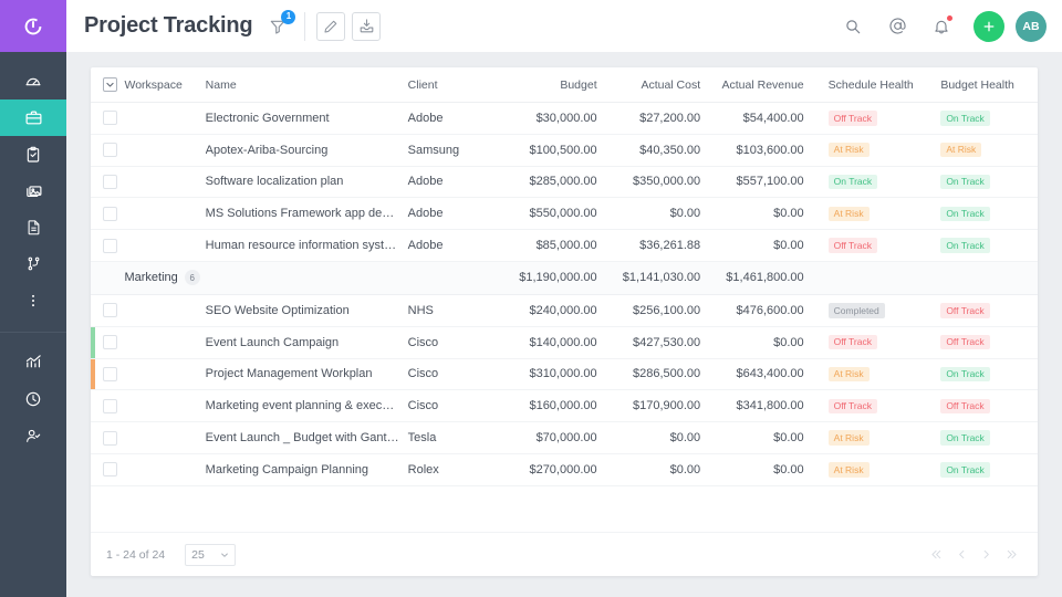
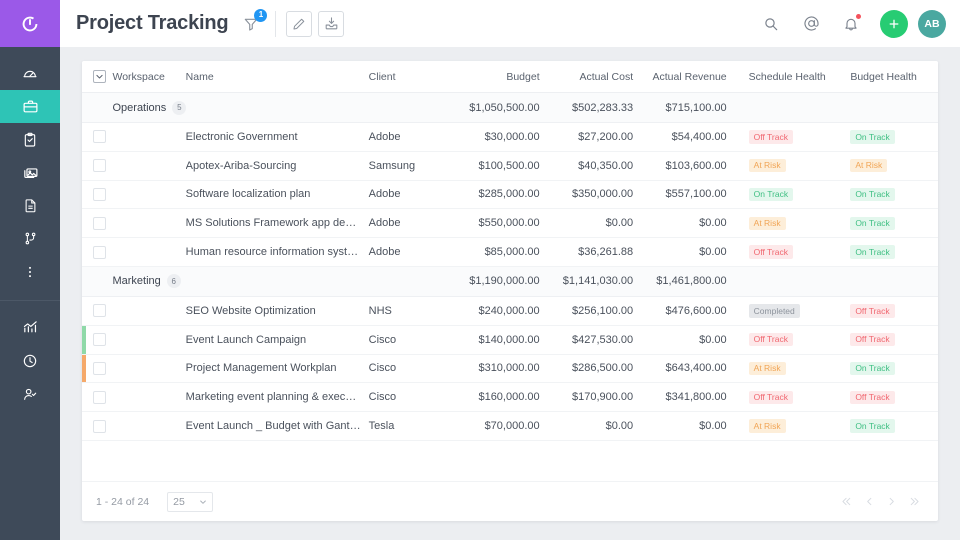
  Project Tracking
  1
  AB
  	Workspace	Name	Client	Budget	Actual Cost	Actual Revenue	Schedule Health	Budget Health
+ 	Operations 5	$1,050,500.00	$502,283.33	$715,100.00
  		Electronic Government	Adobe	$30,000.00	$27,200.00	$54,400.00	Off Track	On Track
  		Apotex-Ariba-Sourcing	Samsung	$100,500.00	$40,350.00	$103,600.00	At Risk	At Risk
  		Software localization plan	Adobe	$285,000.00	$350,000.00	$557,100.00	On Track	On Track
  		MS Solutions Framework app devel...	Adobe	$550,000.00	$0.00	$0.00	At Risk	On Track
  		Human resource information syste...	Adobe	$85,000.00	$36,261.88	$0.00	Off Track	On Track
  	Marketing 6	$1,190,000.00	$1,141,030.00	$1,461,800.00
  		SEO Website Optimization	NHS	$240,000.00	$256,100.00	$476,600.00	Completed	Off Track
  		Event Launch Campaign	Cisco	$140,000.00	$427,530.00	$0.00	Off Track	Off Track
  		Project Management Workplan	Cisco	$310,000.00	$286,500.00	$643,400.00	At Risk	On Track
  		Marketing event planning & executi...	Cisco	$160,000.00	$170,900.00	$341,800.00	Off Track	Off Track
  		Event Launch _ Budget with Gantt ...	Tesla	$70,000.00	$0.00	$0.00	At Risk	On Track
- 		Marketing Campaign Planning	Rolex	$270,000.00	$0.00	$0.00	At Risk	On Track
  1 - 24 of 24
  25
